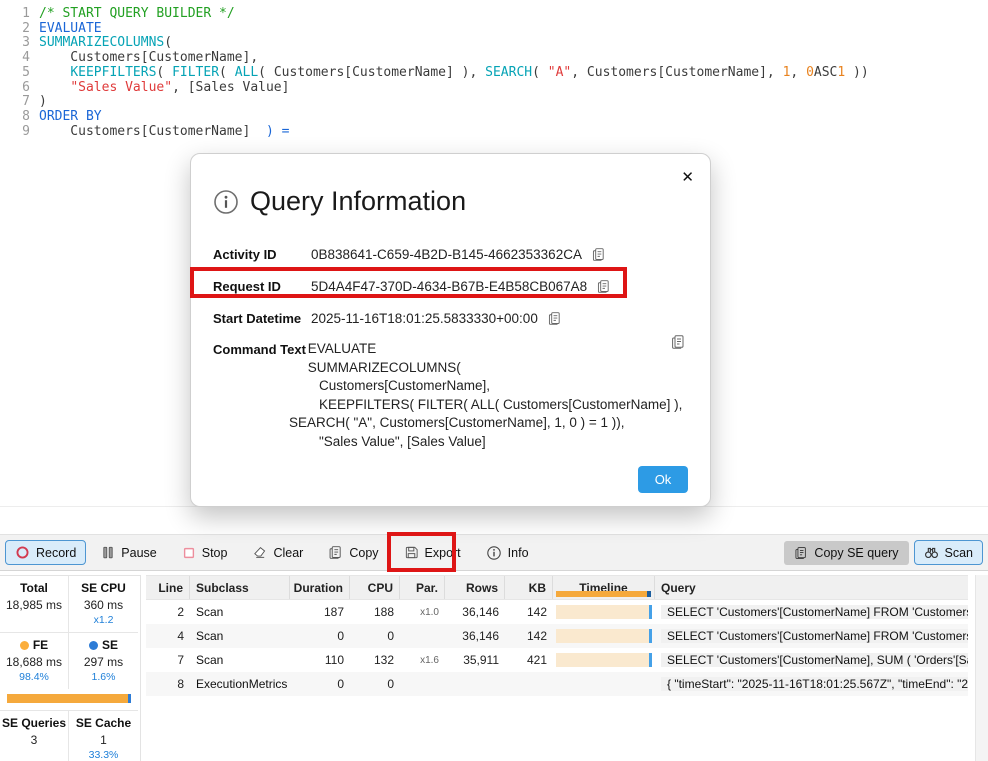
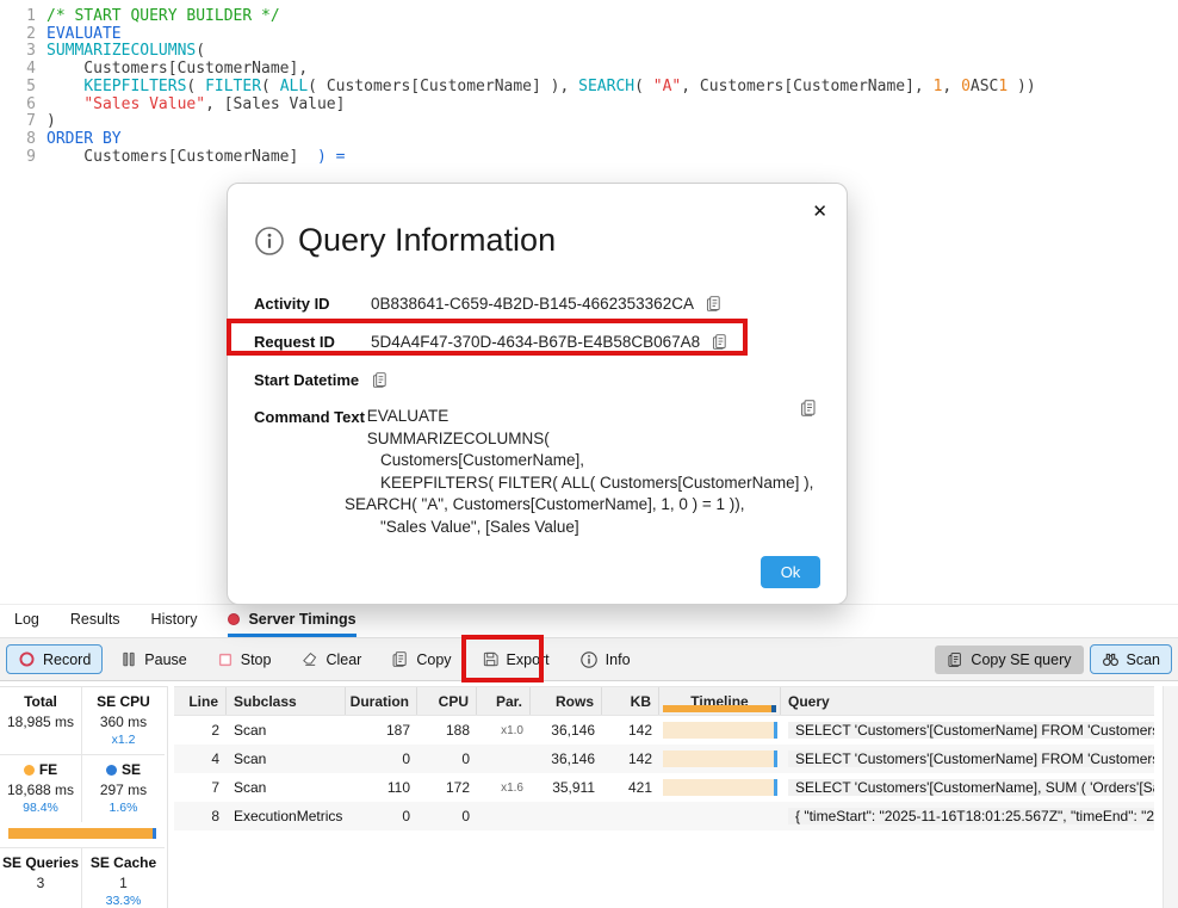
  1
  /* START QUERY BUILDER */
  2
  EVALUATE
  3
  SUMMARIZECOLUMNS(
  4
  Customers[CustomerName],
  5
  KEEPFILTERS( FILTER( ALL( Customers[CustomerName] ), SEARCH( "A", Customers[CustomerName], 1, 0ASC1 ))
  6
  "Sales Value", [Sales Value]
  7
  )
  8
  ORDER BY
  9
  Customers[CustomerName] ) =
+ Log
+ Results
+ History
+ Server Timings
  Record
  Pause
  Stop
  Clear
  Copy
  Export
  Info
  Copy SE query
  Scan
  Total
  18,985 ms
  SE CPU
  360 ms
  x1.2
  FE
  18,688 ms
  98.4%
  SE
  297 ms
  1.6%
  SE Queries
  3
  SE Cache
  1
  33.3%
  Line
  Subclass
  Duration
  CPU
  Par.
  Rows
  KB
  Timeline
  Query
  2
  Scan
  187
  188
  x1.0
  36,146
  142
  SELECT 'Customers'[CustomerName] FROM 'Customer
  4
  Scan
  0
  0
  36,146
  142
  SELECT 'Customers'[CustomerName] FROM 'Customer
  7
  Scan
  110
- 132
+ 172
  x1.6
  35,911
  421
  SELECT 'Customers'[CustomerName], SUM ( 'Orders'[S
  8
  ExecutionMetrics
  0
  0
  { "timeStart": "2025-11-16T18:01:25.567Z", "timeEnd": "2
  ✕
  Query Information
  Activity ID
  0B838641-C659-4B2D-B145-4662353362CA
  Request ID
  5D4A4F47-370D-4634-B67B-E4B58CB067A8
  Start Datetime
- 2025-11-16T18:01:25.5833330+00:00
  Command Text
  EVALUATE
  SUMMARIZECOLUMNS(
  Customers[CustomerName],
  KEEPFILTERS( FILTER( ALL( Customers[CustomerName] ),
  SEARCH( "A", Customers[CustomerName], 1, 0 ) = 1 )),
  "Sales Value", [Sales Value]
  Ok
